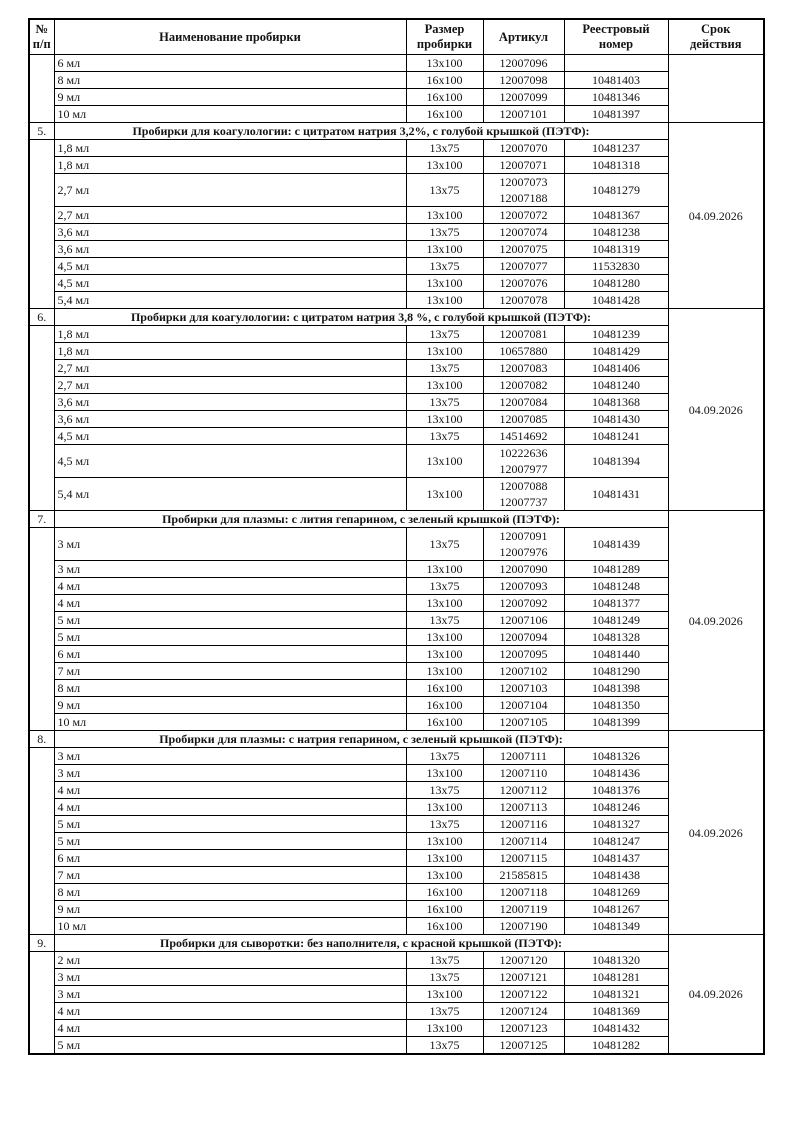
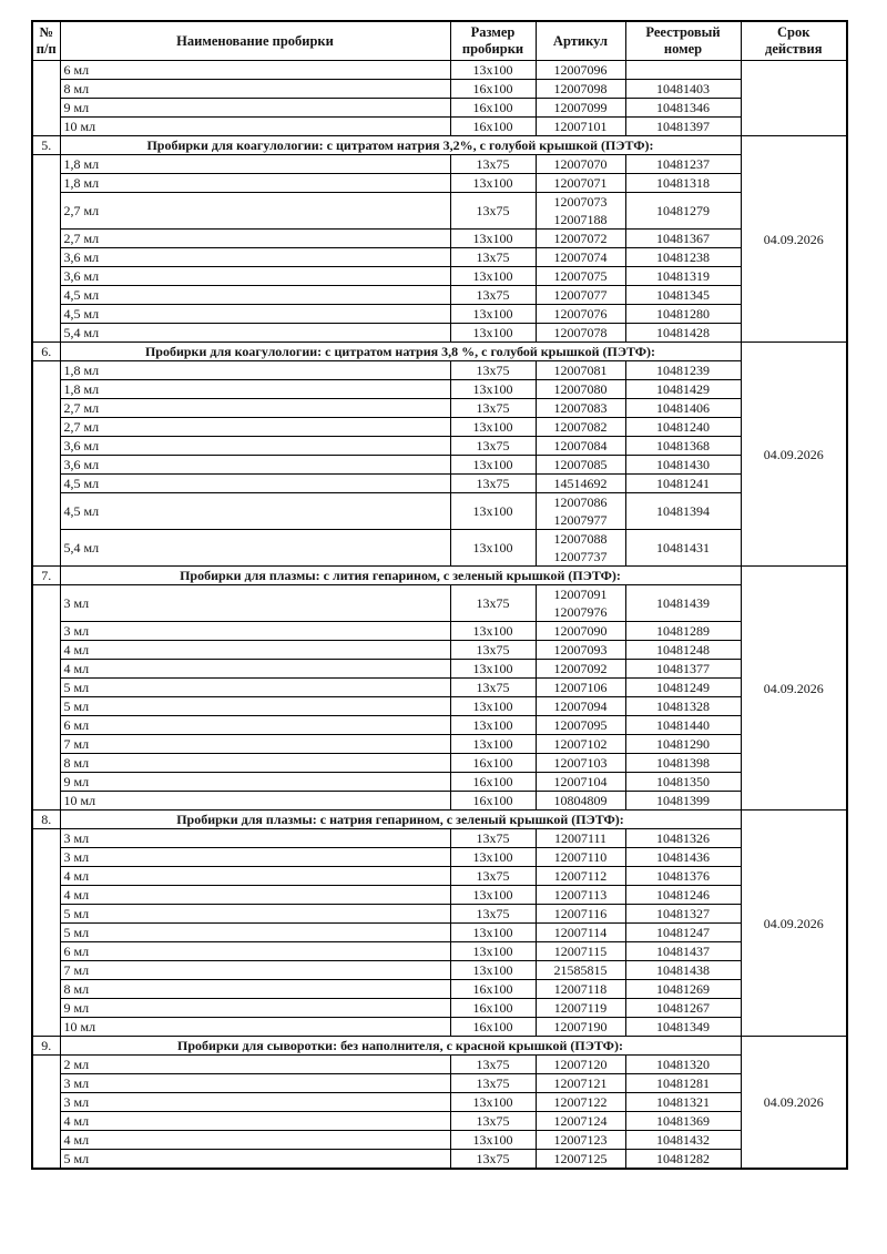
  № п/п	Наименование пробирки	Размер пробирки	Артикул	Реестровый номер	Срок действия
  	6 мл	13x100	12007096
  8 мл	16x100	12007098	10481403
  9 мл	16x100	12007099	10481346
  10 мл	16x100	12007101	10481397
  5.	Пробирки для коагулологии: с цитратом натрия 3,2%, с голубой крышкой (ПЭТФ):	04.09.2026
  	1,8 мл	13x75	12007070	10481237
  1,8 мл	13x100	12007071	10481318
  2,7 мл	13x75	12007073 12007188	10481279
  2,7 мл	13x100	12007072	10481367
  3,6 мл	13x75	12007074	10481238
  3,6 мл	13x100	12007075	10481319
- 4,5 мл	13x75	12007077	11532830
+ 4,5 мл	13x75	12007077	10481345
  4,5 мл	13x100	12007076	10481280
  5,4 мл	13x100	12007078	10481428
  6.	Пробирки для коагулологии: с цитратом натрия 3,8 %, с голубой крышкой (ПЭТФ):	04.09.2026
  	1,8 мл	13x75	12007081	10481239
- 1,8 мл	13x100	10657880	10481429
+ 1,8 мл	13x100	12007080	10481429
  2,7 мл	13x75	12007083	10481406
  2,7 мл	13x100	12007082	10481240
  3,6 мл	13x75	12007084	10481368
  3,6 мл	13x100	12007085	10481430
  4,5 мл	13x75	14514692	10481241
- 4,5 мл	13x100	10222636 12007977	10481394
+ 4,5 мл	13x100	12007086 12007977	10481394
  5,4 мл	13x100	12007088 12007737	10481431
  7.	Пробирки для плазмы: с лития гепарином, с зеленый крышкой (ПЭТФ):	04.09.2026
  	3 мл	13x75	12007091 12007976	10481439
  3 мл	13x100	12007090	10481289
  4 мл	13x75	12007093	10481248
  4 мл	13x100	12007092	10481377
  5 мл	13x75	12007106	10481249
  5 мл	13x100	12007094	10481328
  6 мл	13x100	12007095	10481440
  7 мл	13x100	12007102	10481290
  8 мл	16x100	12007103	10481398
  9 мл	16x100	12007104	10481350
- 10 мл	16x100	12007105	10481399
+ 10 мл	16x100	10804809	10481399
  8.	Пробирки для плазмы: с натрия гепарином, с зеленый крышкой (ПЭТФ):	04.09.2026
  	3 мл	13x75	12007111	10481326
  3 мл	13x100	12007110	10481436
  4 мл	13x75	12007112	10481376
  4 мл	13x100	12007113	10481246
  5 мл	13x75	12007116	10481327
  5 мл	13x100	12007114	10481247
  6 мл	13x100	12007115	10481437
  7 мл	13x100	21585815	10481438
  8 мл	16x100	12007118	10481269
  9 мл	16x100	12007119	10481267
  10 мл	16x100	12007190	10481349
  9.	Пробирки для сыворотки: без наполнителя, с красной крышкой (ПЭТФ):	04.09.2026
  	2 мл	13x75	12007120	10481320
  3 мл	13x75	12007121	10481281
  3 мл	13x100	12007122	10481321
  4 мл	13x75	12007124	10481369
  4 мл	13x100	12007123	10481432
  5 мл	13x75	12007125	10481282
